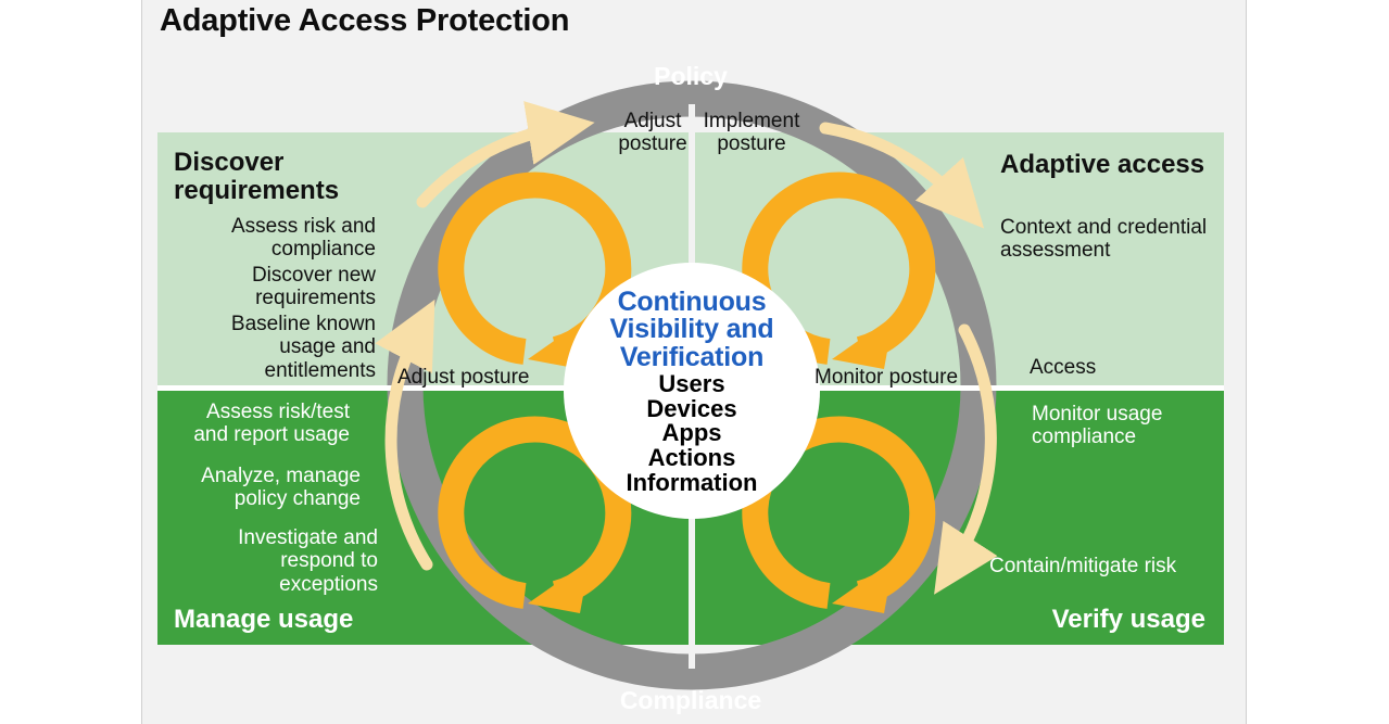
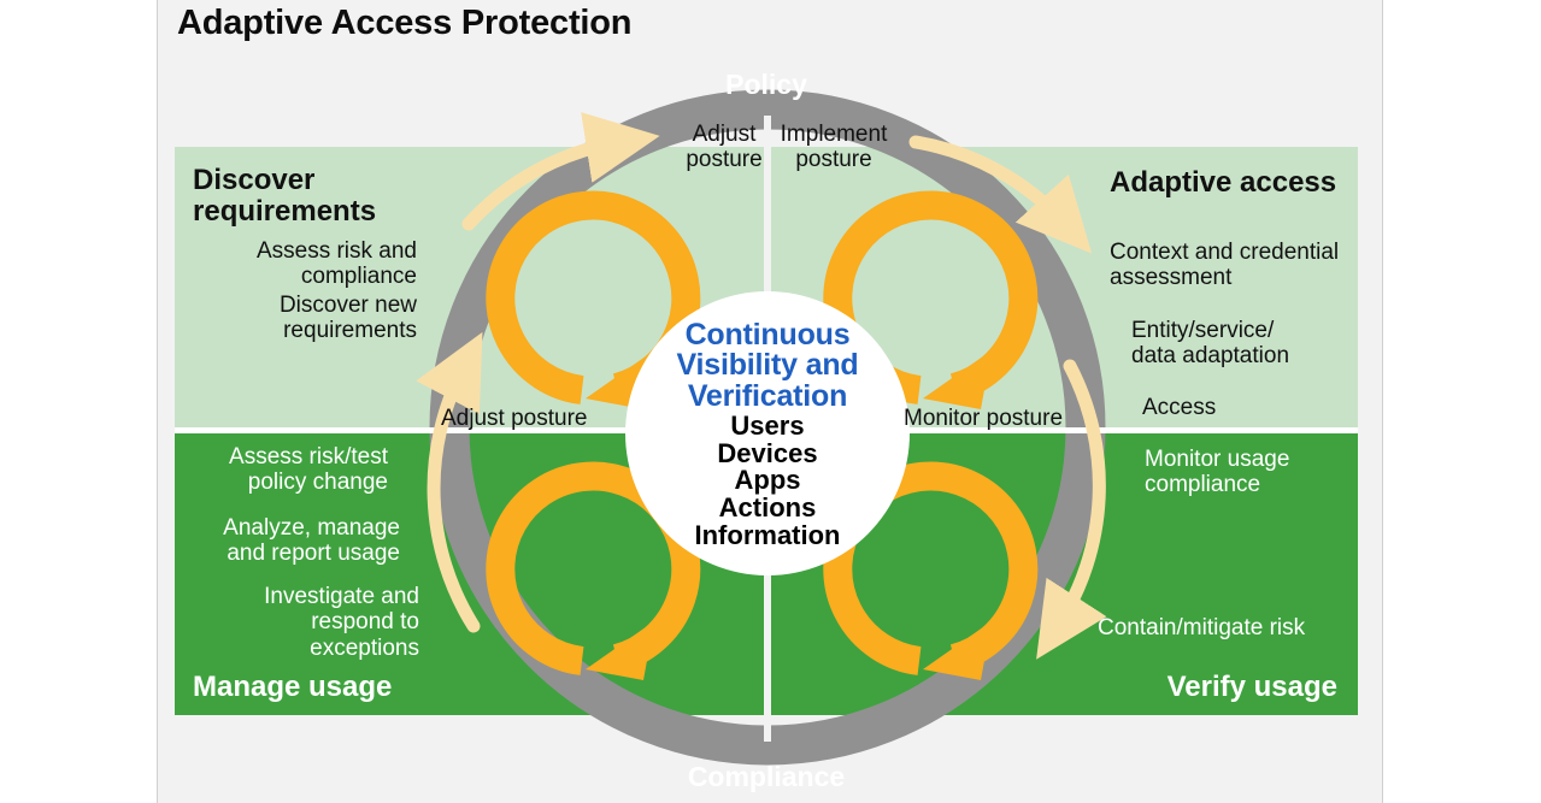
  Policy
  Compliance
  Adaptive Access Protection
  Discover
  requirements
  Assess risk and
  compliance
  Discover new
  requirements
- Baseline known
- usage and
- entitlements
  Adaptive access
  Context and credential
  assessment
+ Entity/service/
+ data adaptation
  Access
  Assess risk/test
- and report usage
+ policy change
  Analyze, manage
- policy change
+ and report usage
  Investigate and
  respond to
  exceptions
  Manage usage
  Monitor usage
  compliance
  Contain/mitigate risk
  Verify usage
  Adjust
  posture
  Implement
  posture
  Adjust posture
  Monitor posture
  Continuous
  Visibility and
  Verification
  Users
  Devices
  Apps
  Actions
  Information
